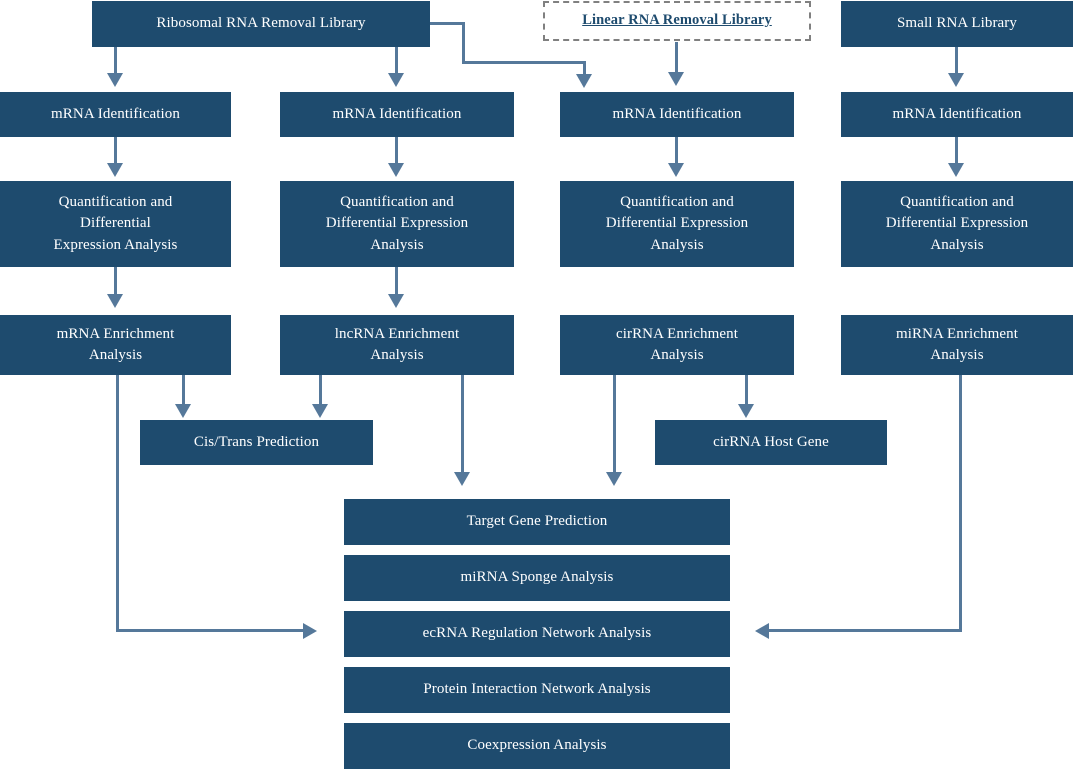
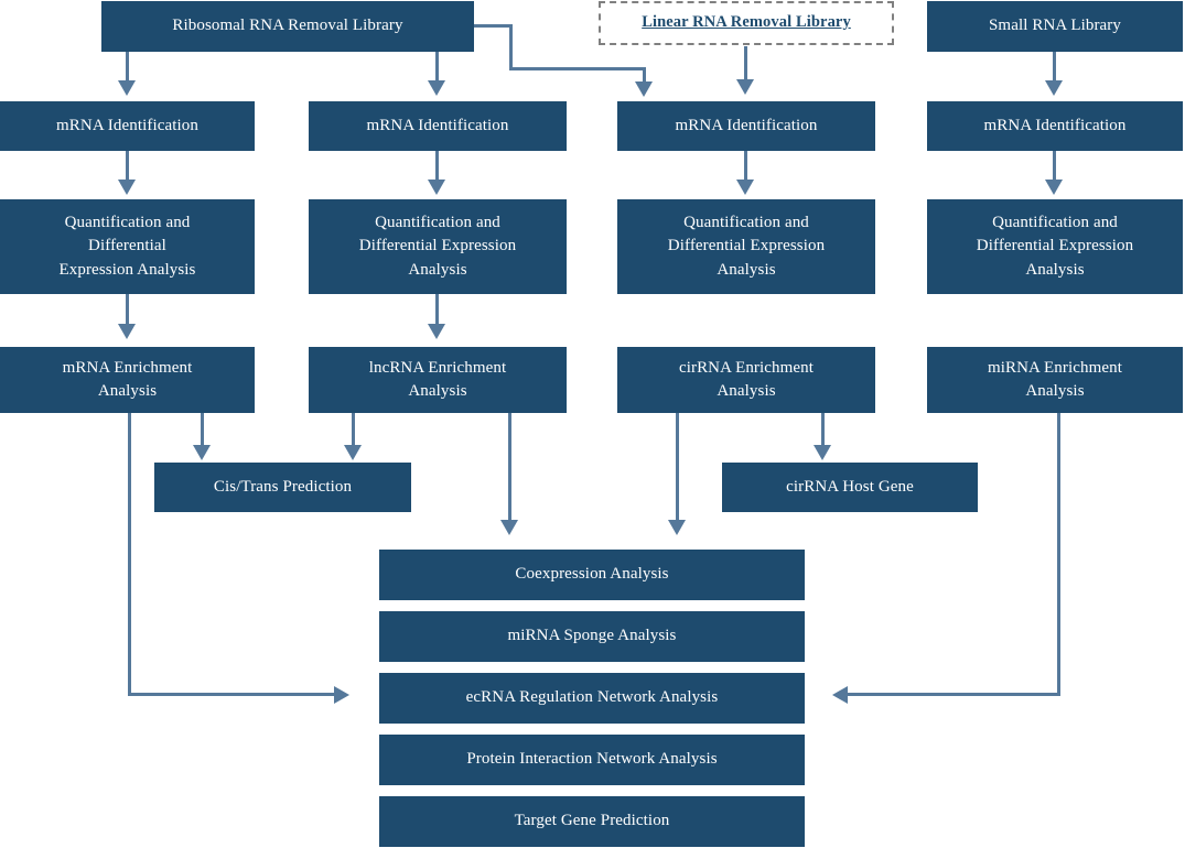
  Ribosomal RNA Removal Library
  Linear RNA Removal Library
  Small RNA Library
  mRNA Identification
  mRNA Identification
  mRNA Identification
  mRNA Identification
  Quantification and
  Differential
  Expression Analysis
  Quantification and
  Differential Expression
  Analysis
  Quantification and
  Differential Expression
  Analysis
  Quantification and
  Differential Expression
  Analysis
  mRNA Enrichment
  Analysis
  lncRNA Enrichment
  Analysis
  cirRNA Enrichment
  Analysis
  miRNA Enrichment
  Analysis
  Cis/Trans Prediction
  cirRNA Host Gene
- Target Gene Prediction
+ Coexpression Analysis
  miRNA Sponge Analysis
  ecRNA Regulation Network Analysis
  Protein Interaction Network Analysis
- Coexpression Analysis
+ Target Gene Prediction
